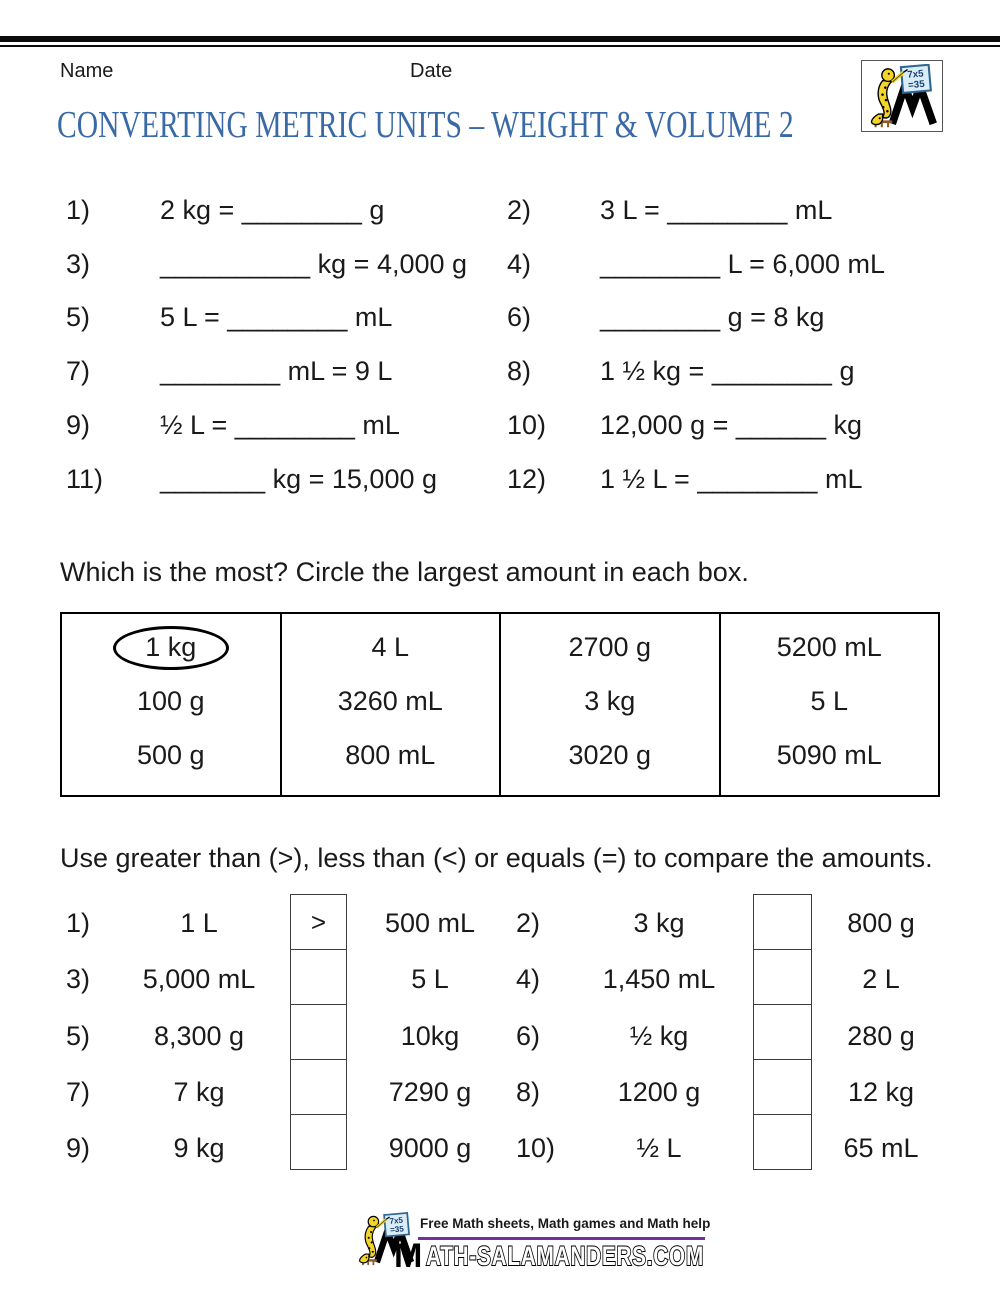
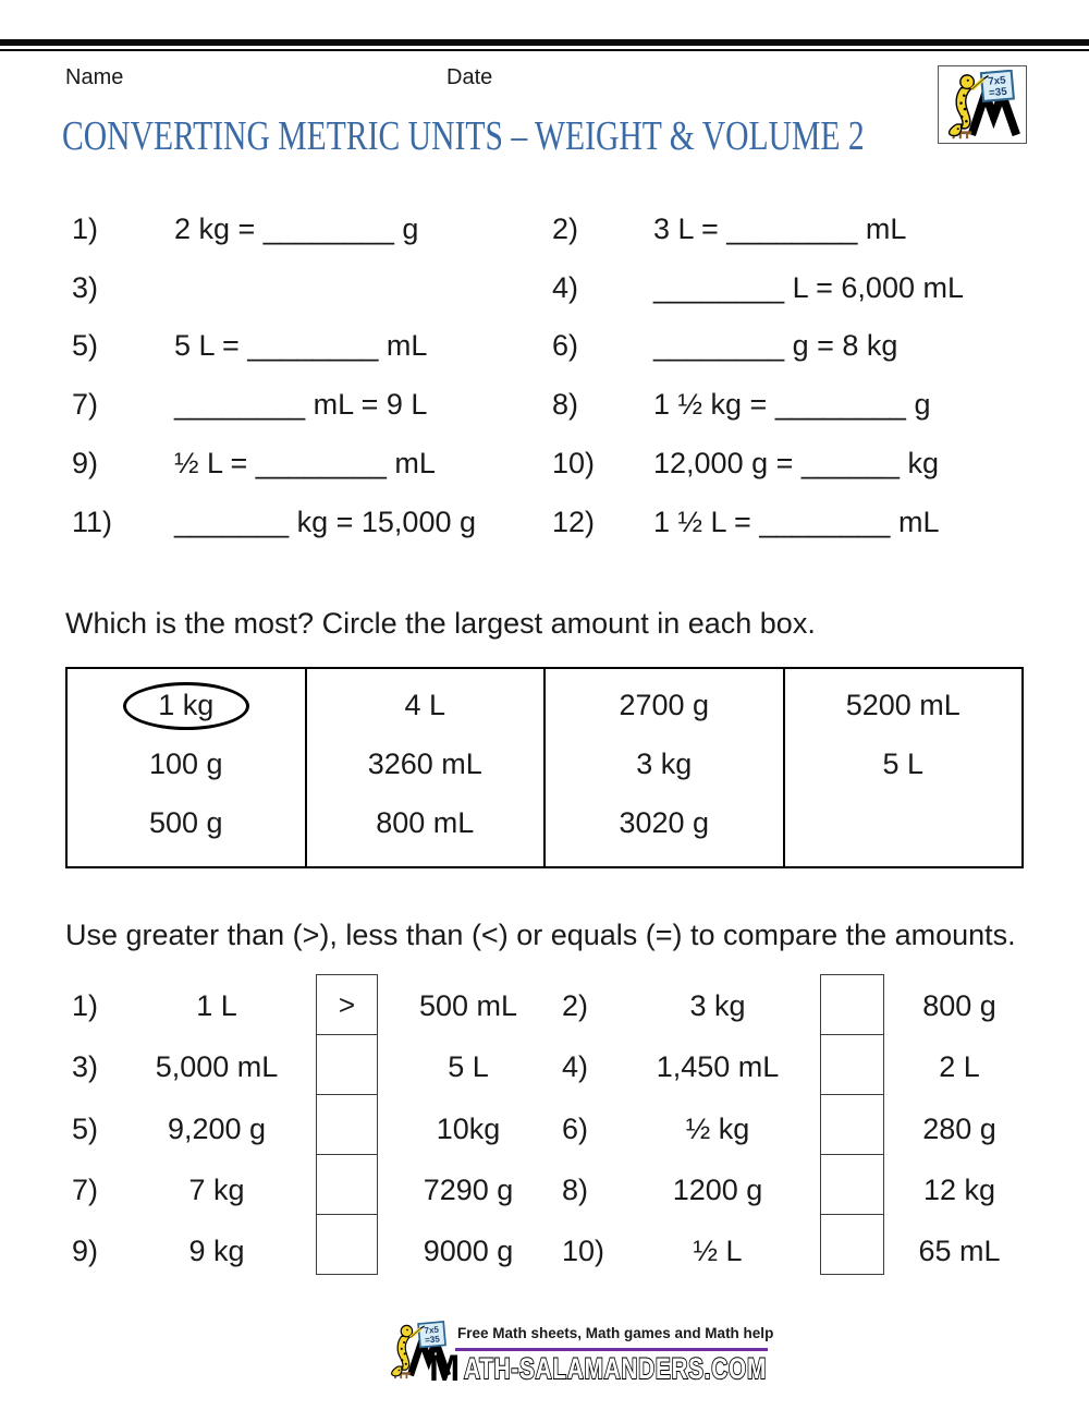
  Name
  Date
  CONVERTING METRIC UNITS – WEIGHT & VOLUME 2
  1)
  2 kg = ________ g
  2)
  3 L = ________ mL
  3)
- __________ kg = 4,000 g
  4)
  ________ L = 6,000 mL
  5)
  5 L = ________ mL
  6)
  ________ g = 8 kg
  7)
  ________ mL = 9 L
  8)
  1 ½ kg = ________ g
  9)
  ½ L = ________ mL
  10)
  12,000 g = ______ kg
  11)
  _______ kg = 15,000 g
  12)
  1 ½ L = ________ mL
  Which is the most? Circle the largest amount in each box.
  1 kg
  100 g
  500 g
  4 L
  3260 mL
  800 mL
  2700 g
  3 kg
  3020 g
  5200 mL
  5 L
- 5090 mL
  Use greater than (>), less than (<) or equals (=) to compare the amounts.
  >
  1)
  1 L
  500 mL
  2)
  3 kg
  800 g
  3)
  5,000 mL
  5 L
  4)
  1,450 mL
  2 L
  5)
- 8,300 g
+ 9,200 g
  10kg
  6)
  ½ kg
  280 g
  7)
  7 kg
  7290 g
  8)
  1200 g
  12 kg
  9)
  9 kg
  9000 g
  10)
  ½ L
  65 mL
  Free Math sheets, Math games and Math help
  M
  ATH-SALAMANDERS.COM
